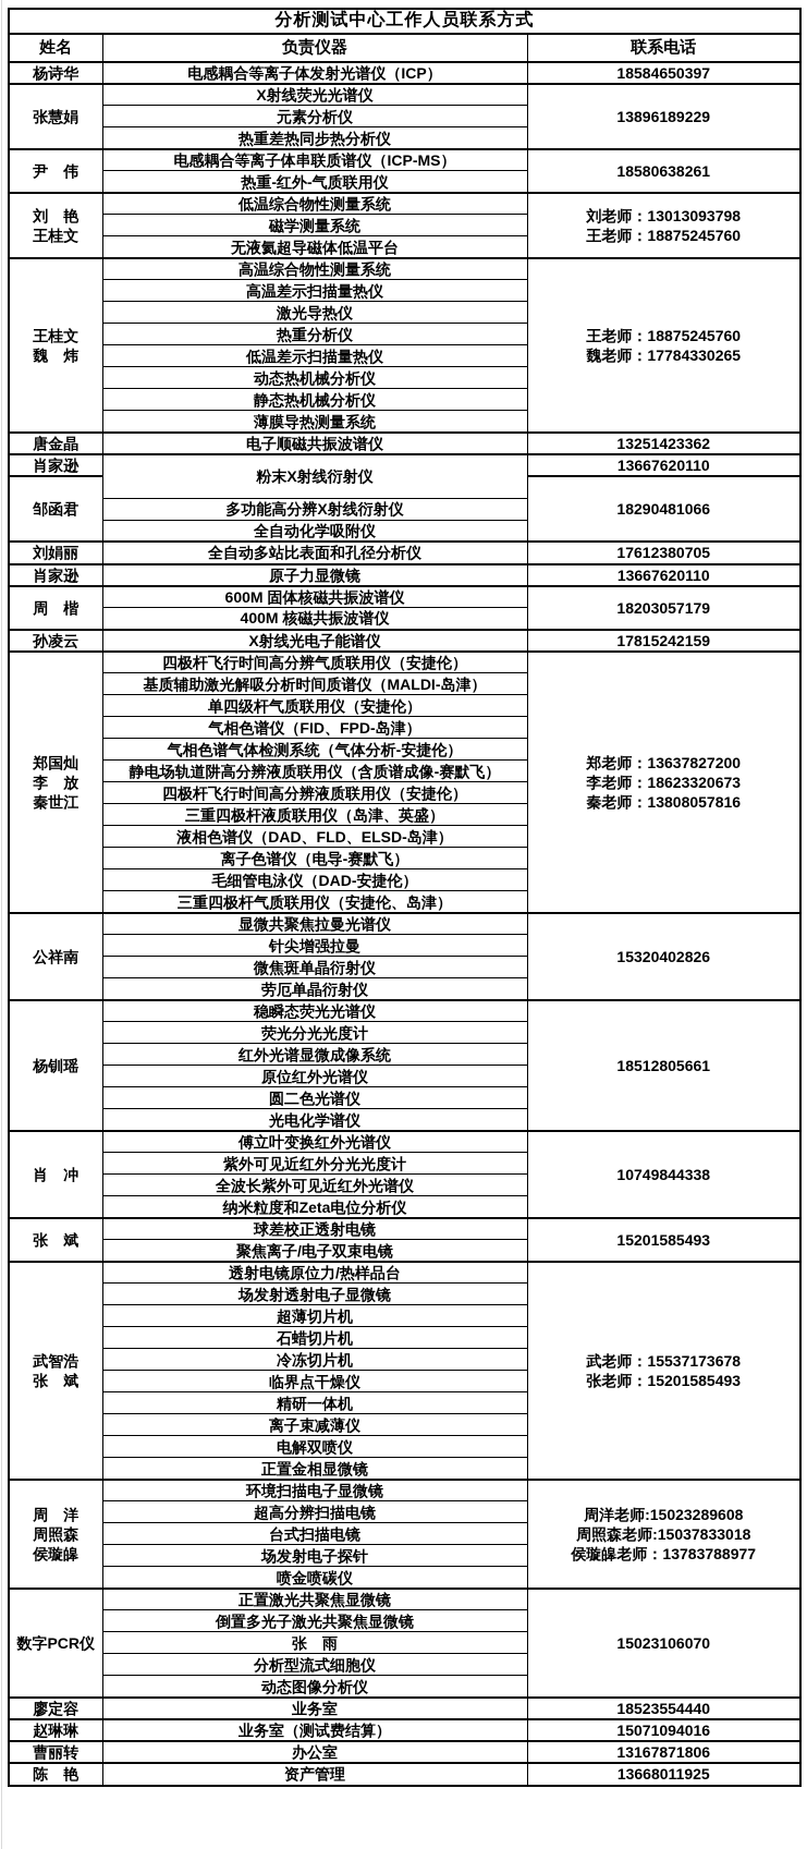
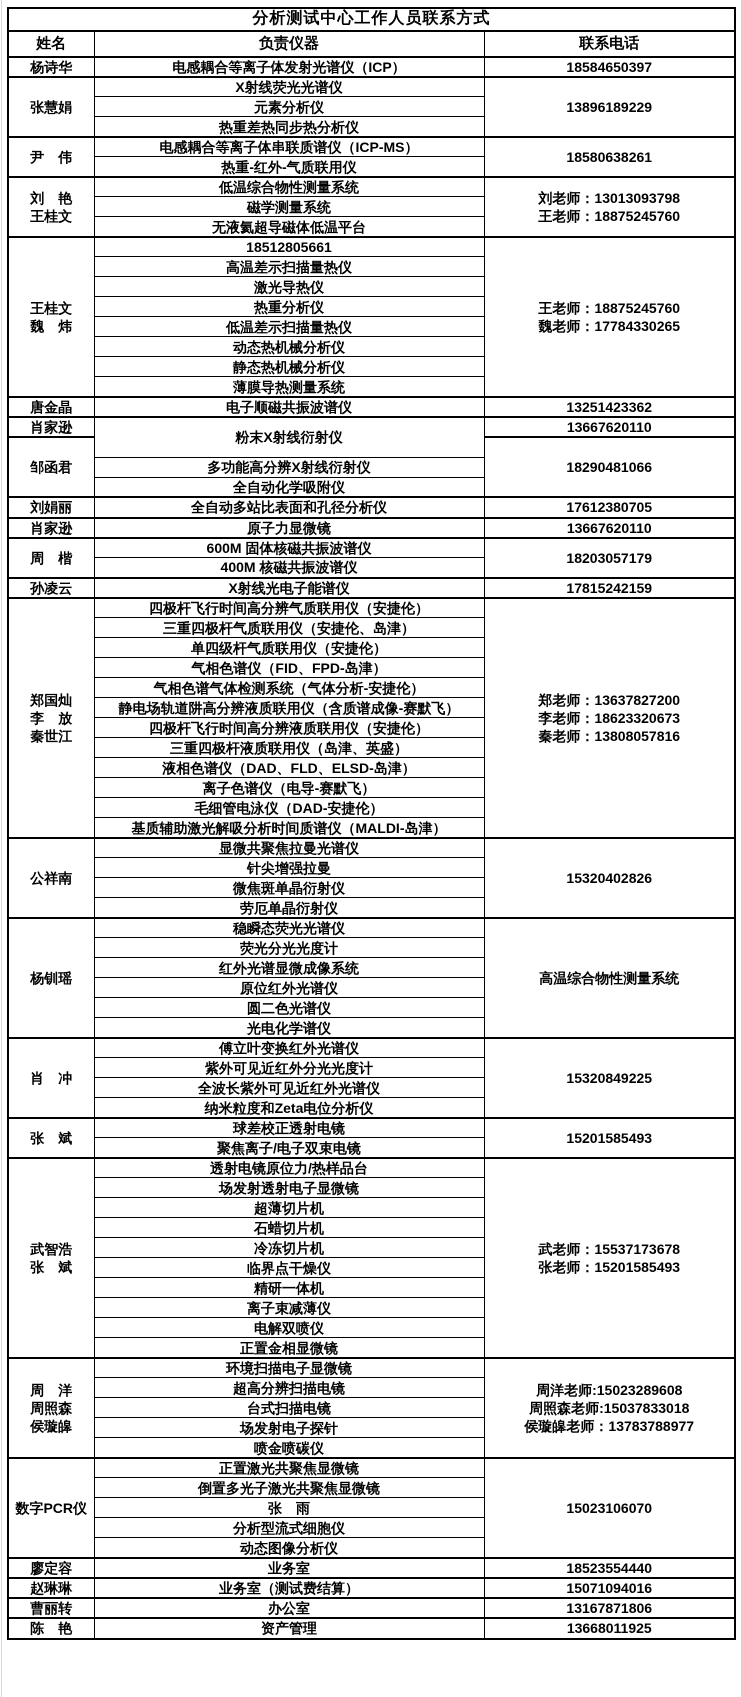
  分析测试中心工作人员联系方式
  姓名	负责仪器	联系电话
  杨诗华	电感耦合等离子体发射光谱仪（ICP）	18584650397
  张慧娟	X射线荧光光谱仪	13896189229
  元素分析仪
  热重差热同步热分析仪
  尹 伟	电感耦合等离子体串联质谱仪（ICP-MS）	18580638261
  热重-红外-气质联用仪
  刘 艳王桂文	低温综合物性测量系统	刘老师：13013093798王老师：18875245760
  磁学测量系统
  无液氦超导磁体低温平台
- 王桂文魏 炜	高温综合物性测量系统	王老师：18875245760魏老师：17784330265
+ 王桂文魏 炜	18512805661	王老师：18875245760魏老师：17784330265
  高温差示扫描量热仪
  激光导热仪
  热重分析仪
  低温差示扫描量热仪
  动态热机械分析仪
  静态热机械分析仪
  薄膜导热测量系统
  唐金晶	电子顺磁共振波谱仪	13251423362
  肖家逊	粉末X射线衍射仪	13667620110
  邹函君	18290481066
  多功能高分辨X射线衍射仪
  全自动化学吸附仪
  刘娟丽	全自动多站比表面和孔径分析仪	17612380705
  肖家逊	原子力显微镜	13667620110
  周 楷	600M 固体核磁共振波谱仪	18203057179
  400M 核磁共振波谱仪
  孙凌云	X射线光电子能谱仪	17815242159
  郑国灿李 放秦世江	四极杆飞行时间高分辨气质联用仪（安捷伦）	郑老师：13637827200李老师：18623320673秦老师：13808057816
- 基质辅助激光解吸分析时间质谱仪（MALDI-岛津）
+ 三重四极杆气质联用仪（安捷伦、岛津）
  单四级杆气质联用仪（安捷伦）
  气相色谱仪（FID、FPD-岛津）
  气相色谱气体检测系统（气体分析-安捷伦）
  静电场轨道阱高分辨液质联用仪（含质谱成像-赛默飞）
  四极杆飞行时间高分辨液质联用仪（安捷伦）
  三重四极杆液质联用仪（岛津、英盛）
  液相色谱仪（DAD、FLD、ELSD-岛津）
  离子色谱仪（电导-赛默飞）
  毛细管电泳仪（DAD-安捷伦）
- 三重四极杆气质联用仪（安捷伦、岛津）
+ 基质辅助激光解吸分析时间质谱仪（MALDI-岛津）
  公祥南	显微共聚焦拉曼光谱仪	15320402826
  针尖增强拉曼
  微焦斑单晶衍射仪
  劳厄单晶衍射仪
- 杨钏瑶	稳瞬态荧光光谱仪	18512805661
+ 杨钏瑶	稳瞬态荧光光谱仪	高温综合物性测量系统
  荧光分光光度计
  红外光谱显微成像系统
  原位红外光谱仪
  圆二色光谱仪
  光电化学谱仪
- 肖 冲	傅立叶变换红外光谱仪	10749844338
+ 肖 冲	傅立叶变换红外光谱仪	15320849225
  紫外可见近红外分光光度计
  全波长紫外可见近红外光谱仪
  纳米粒度和Zeta电位分析仪
  张 斌	球差校正透射电镜	15201585493
  聚焦离子/电子双束电镜
  武智浩张 斌	透射电镜原位力/热样品台	武老师：15537173678张老师：15201585493
  场发射透射电子显微镜
  超薄切片机
  石蜡切片机
  冷冻切片机
  临界点干燥仪
  精研一体机
  离子束减薄仪
  电解双喷仪
  正置金相显微镜
  周 洋周照森侯璇皞	环境扫描电子显微镜	周洋老师:15023289608周照森老师:15037833018侯璇皞老师：13783788977
  超高分辨扫描电镜
  台式扫描电镜
  场发射电子探针
  喷金喷碳仪
  数字PCR仪	正置激光共聚焦显微镜	15023106070
  倒置多光子激光共聚焦显微镜
  张 雨
  分析型流式细胞仪
  动态图像分析仪
  廖定容	业务室	18523554440
  赵琳琳	业务室（测试费结算）	15071094016
  曹丽转	办公室	13167871806
  陈 艳	资产管理	13668011925
